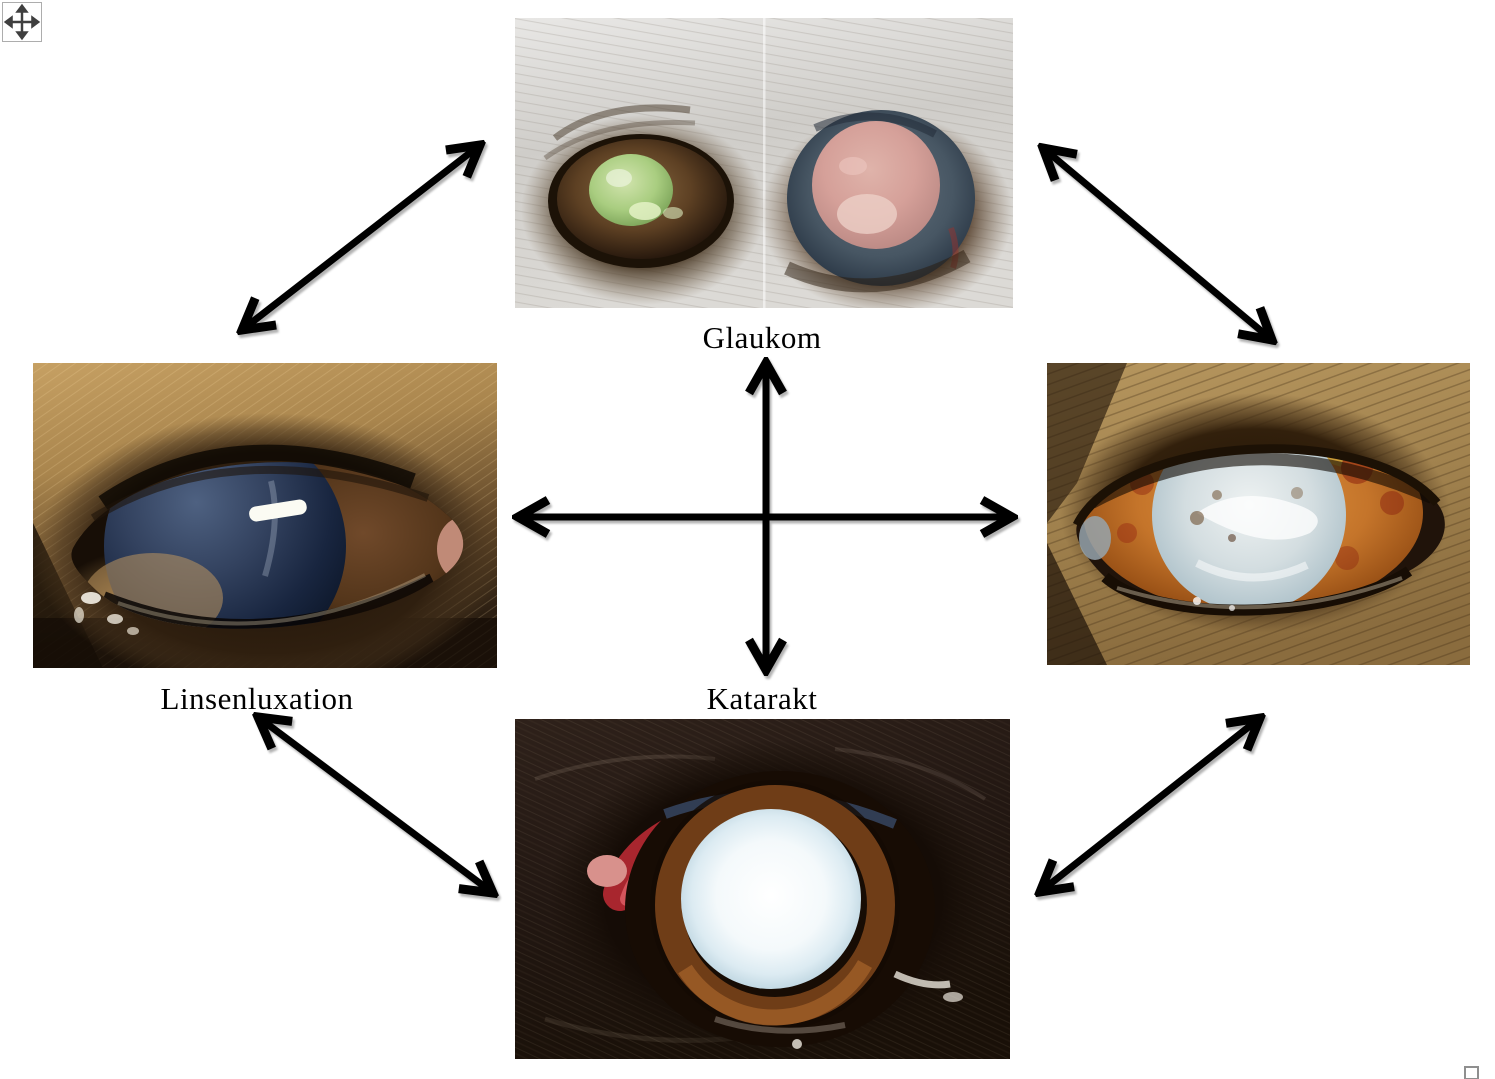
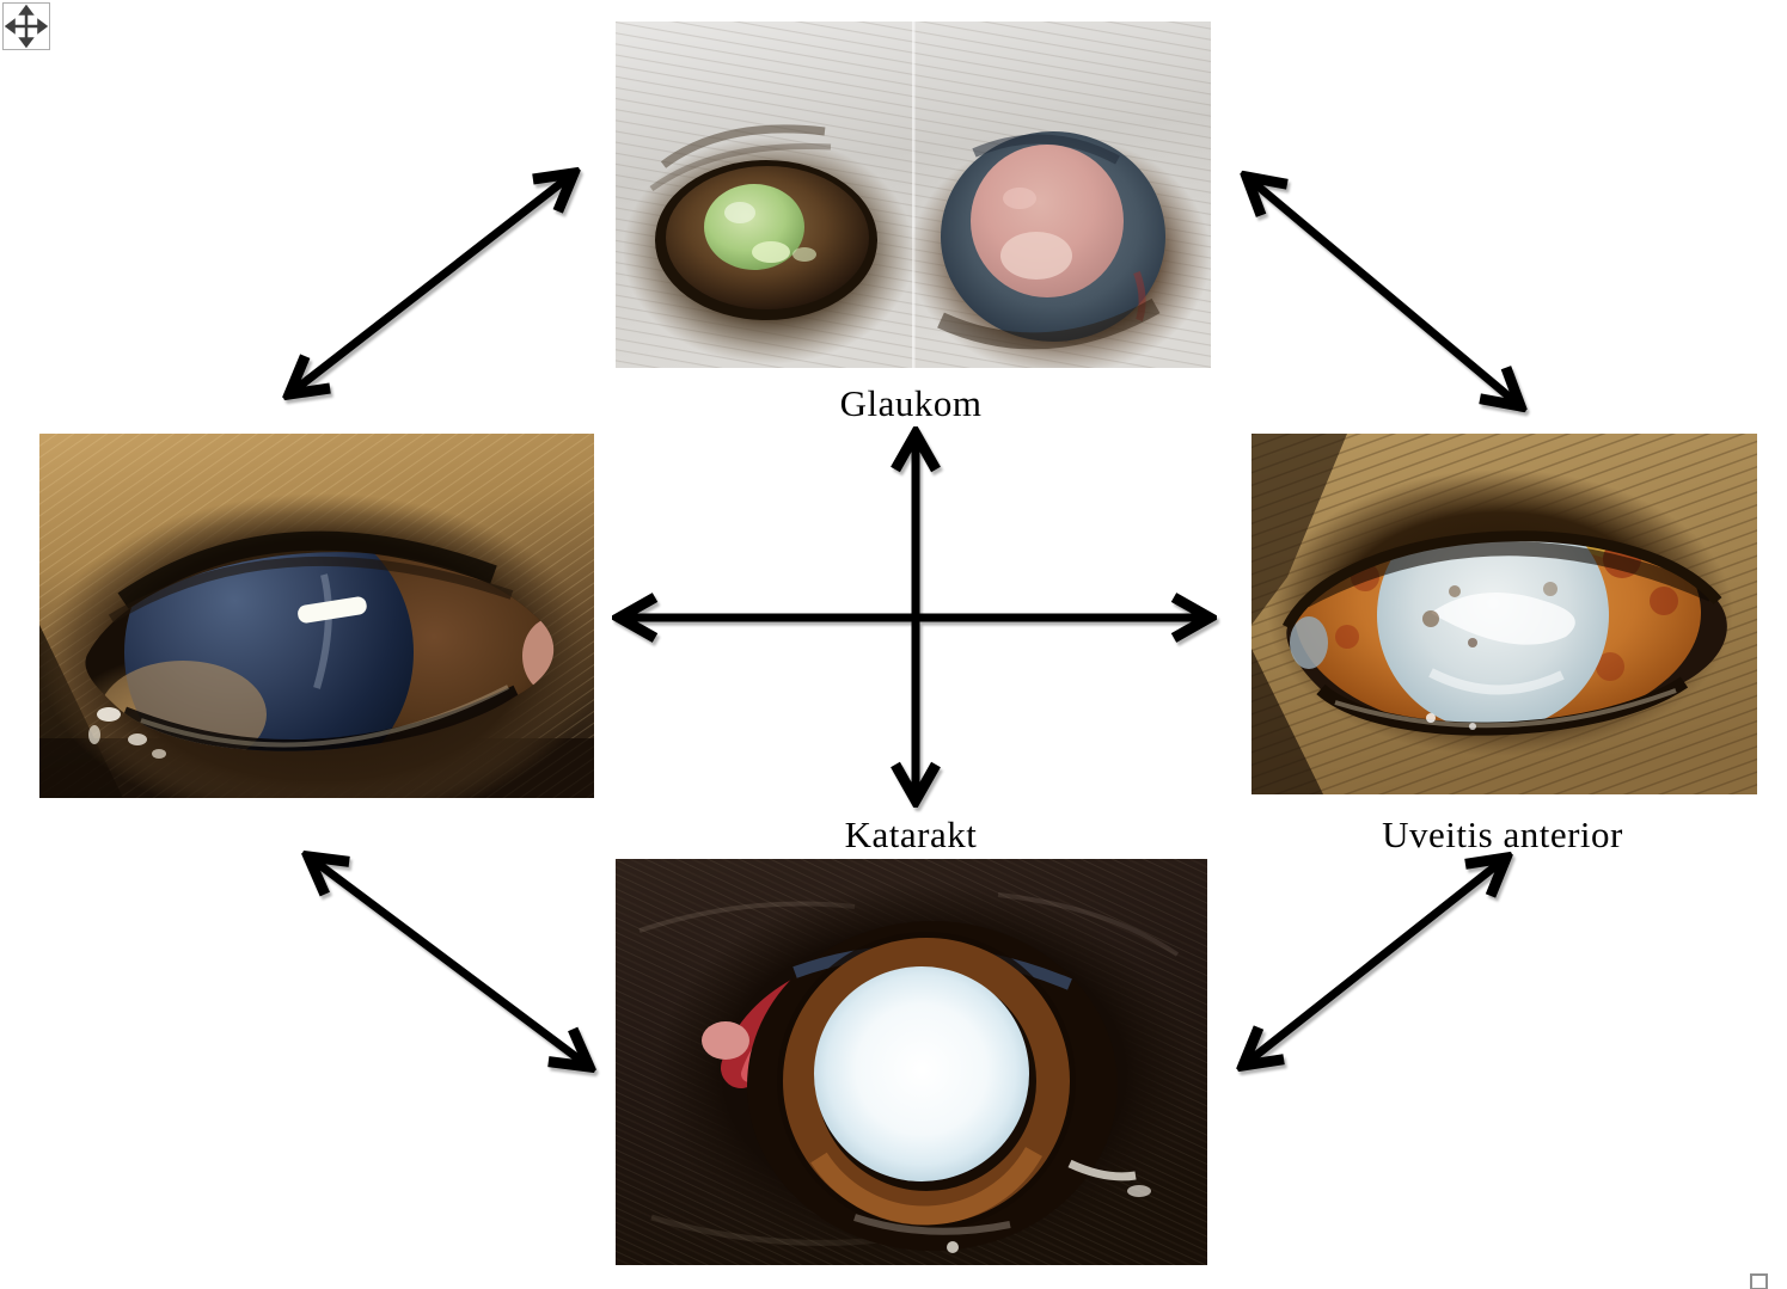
  Glaukom
- Linsenluxation
  Katarakt
+ Uveitis anterior
